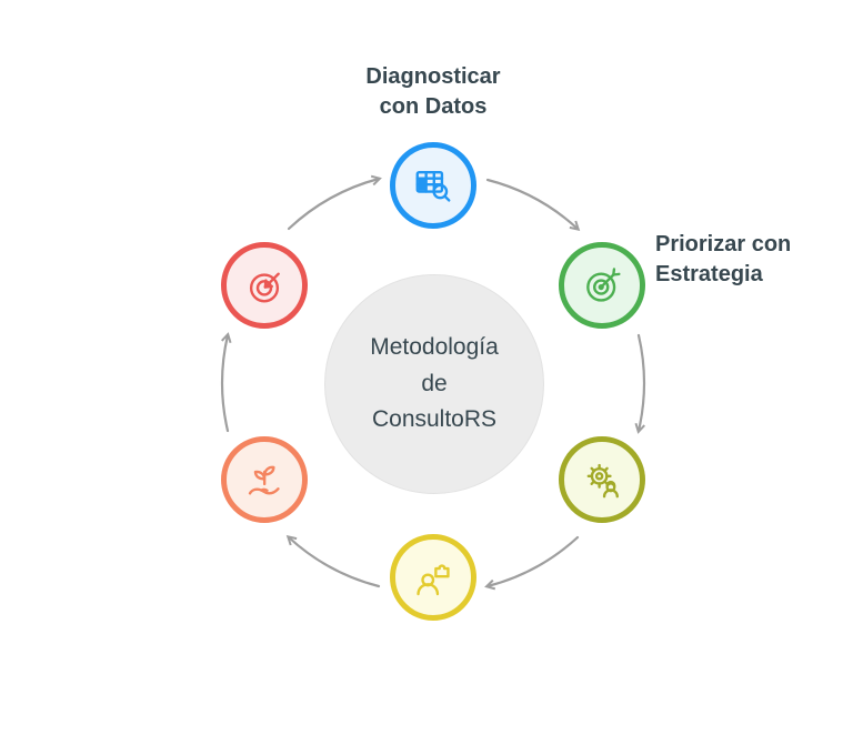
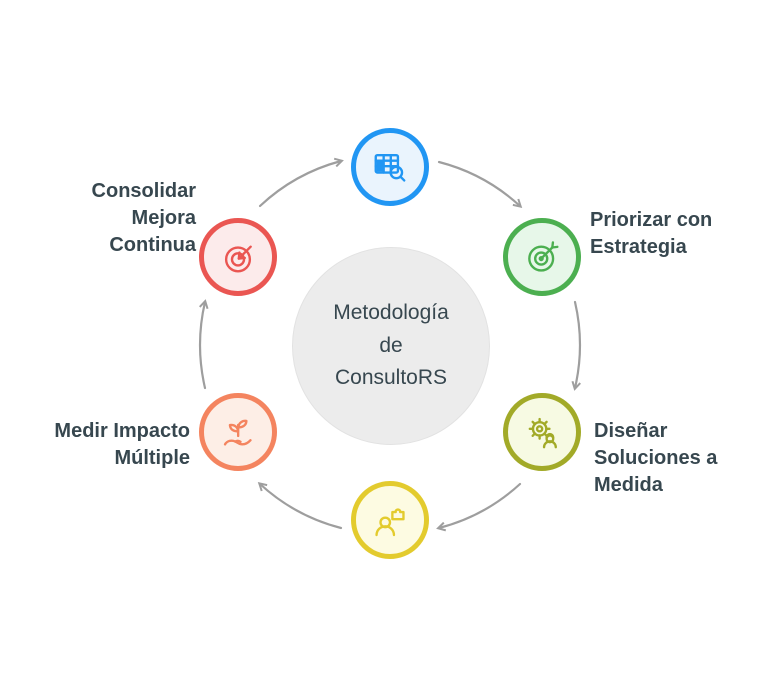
  Metodología
  de
  ConsultoRS
- Diagnosticar
- con Datos
  Priorizar con
  Estrategia
+ Diseñar
+ Soluciones a
+ Medida
+ Medir Impacto
+ Múltiple
+ Consolidar
+ Mejora
+ Continua
